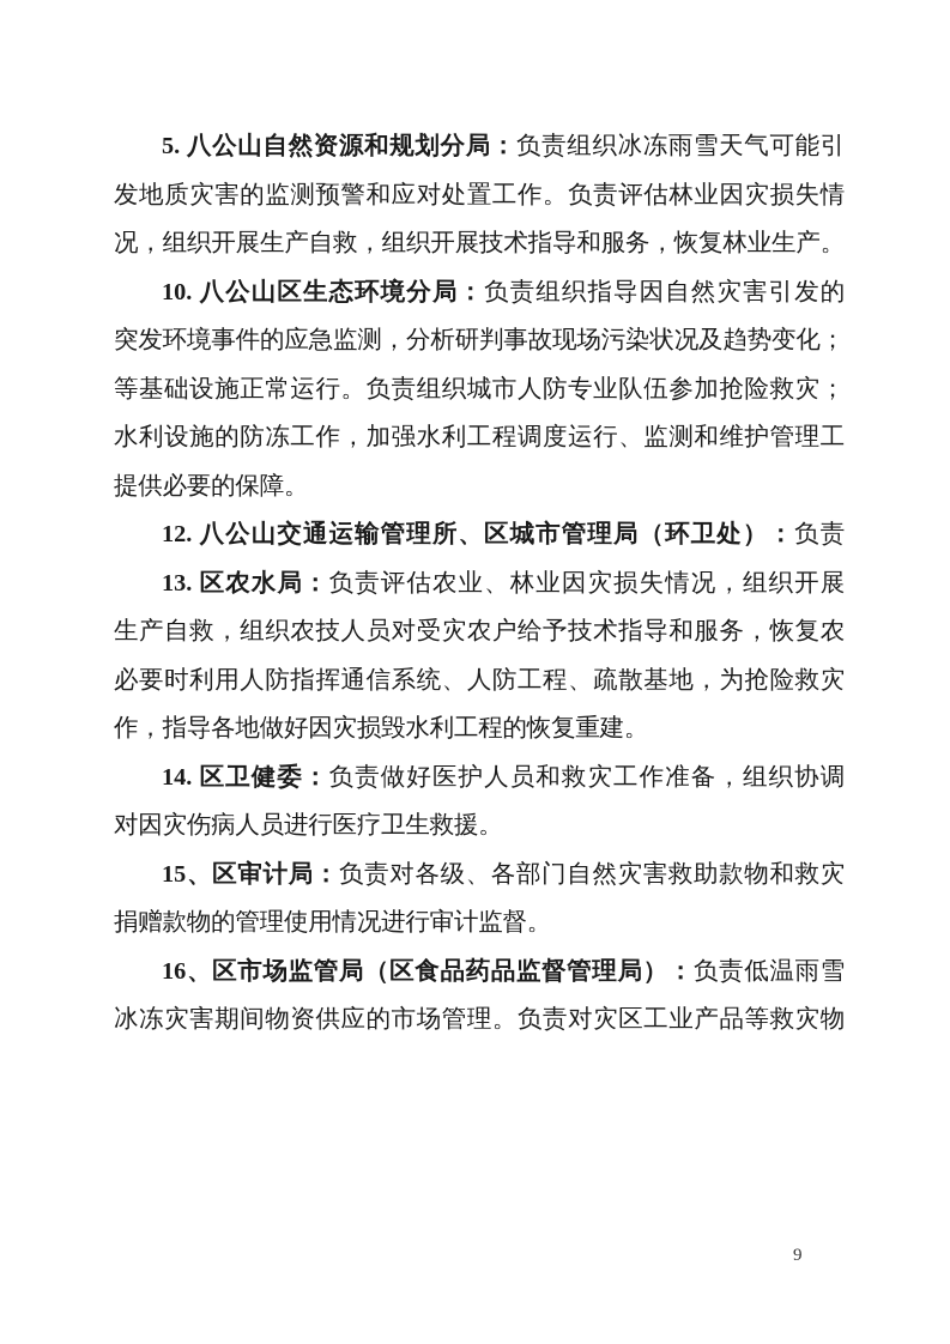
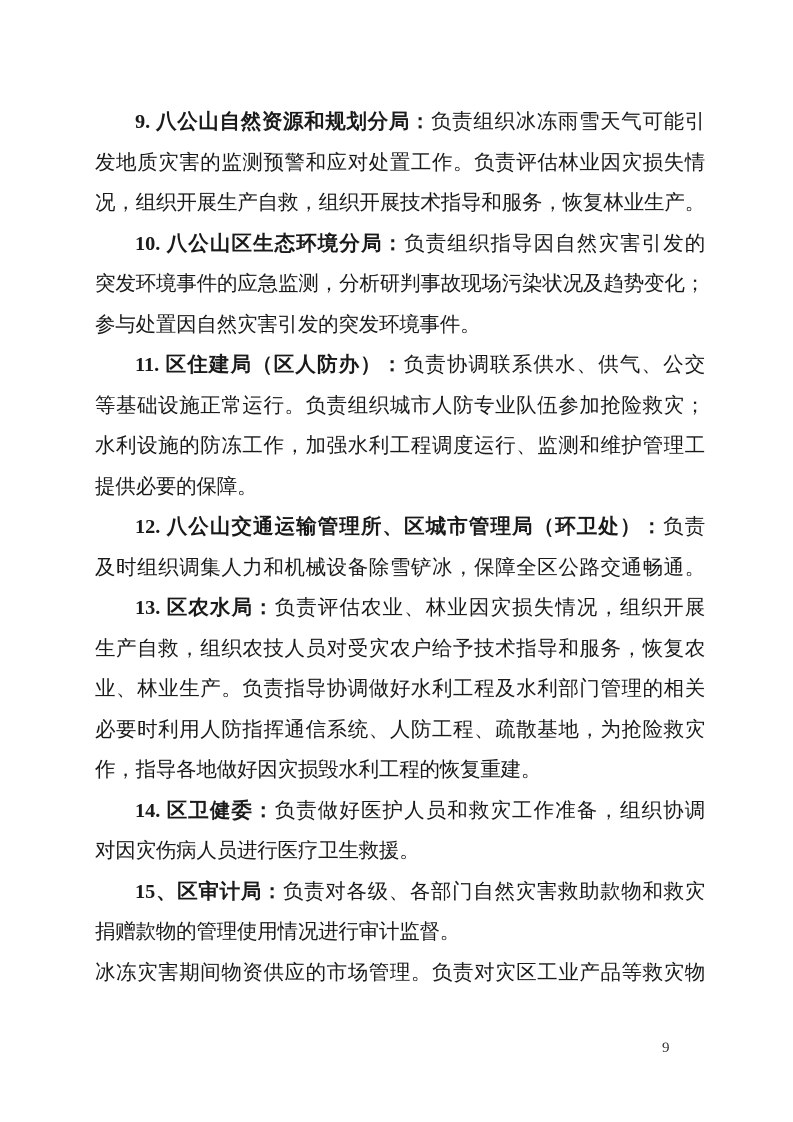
- 5. 八公山自然资源和规划分局：负责组织冰冻雨雪天气可能引
+ 9. 八公山自然资源和规划分局：负责组织冰冻雨雪天气可能引
  发地质灾害的监测预警和应对处置工作。负责评估林业因灾损失情
  况，组织开展生产自救，组织开展技术指导和服务，恢复林业生产。
  10. 八公山区生态环境分局：负责组织指导因自然灾害引发的
  突发环境事件的应急监测，分析研判事故现场污染状况及趋势变化；
+ 参与处置因自然灾害引发的突发环境事件。
+ 11. 区住建局（区人防办）：负责协调联系供水、供气、公交
  等基础设施正常运行。负责组织城市人防专业队伍参加抢险救灾；
  水利设施的防冻工作，加强水利工程调度运行、监测和维护管理工
  提供必要的保障。
  12. 八公山交通运输管理所、区城市管理局（环卫处）：负责
+ 及时组织调集人力和机械设备除雪铲冰，保障全区公路交通畅通。
  13. 区农水局：负责评估农业、林业因灾损失情况，组织开展
  生产自救，组织农技人员对受灾农户给予技术指导和服务，恢复农
+ 业、林业生产。负责指导协调做好水利工程及水利部门管理的相关
  必要时利用人防指挥通信系统、人防工程、疏散基地，为抢险救灾
  作，指导各地做好因灾损毁水利工程的恢复重建。
  14. 区卫健委：负责做好医护人员和救灾工作准备，组织协调
  对因灾伤病人员进行医疗卫生救援。
  15、区审计局：负责对各级、各部门自然灾害救助款物和救灾
  捐赠款物的管理使用情况进行审计监督。
- 16、区市场监管局（区食品药品监督管理局）：负责低温雨雪
  冰冻灾害期间物资供应的市场管理。负责对灾区工业产品等救灾物
  9
